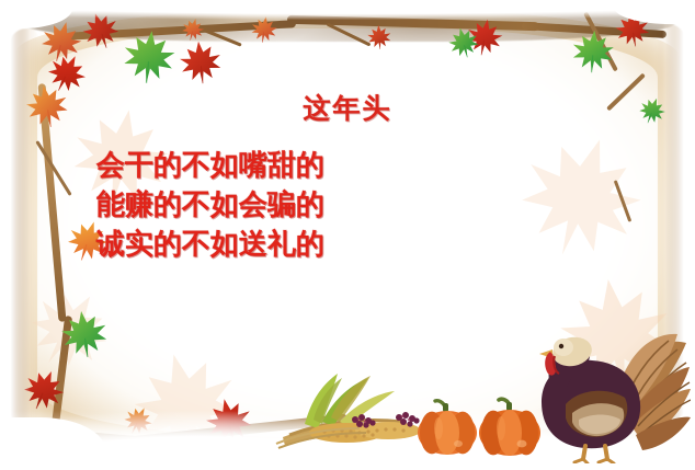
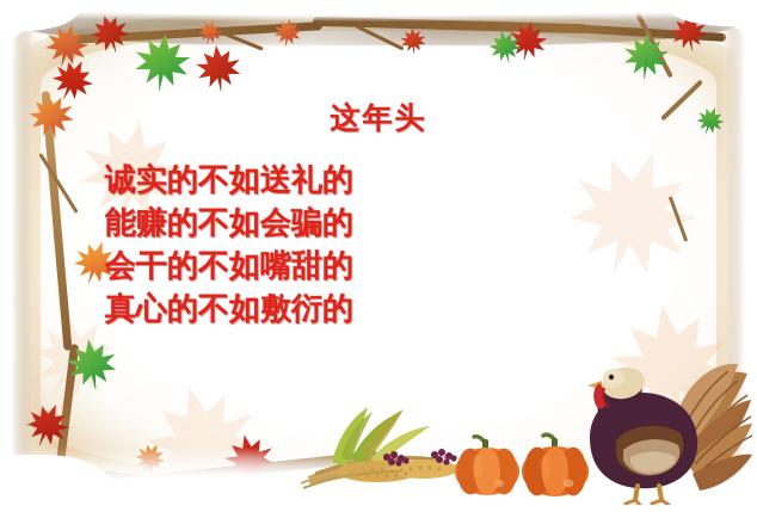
  这年头
- 会干的不如嘴甜的
+ 诚实的不如送礼的
  能赚的不如会骗的
- 诚实的不如送礼的
+ 会干的不如嘴甜的
+ 真心的不如敷衍的
